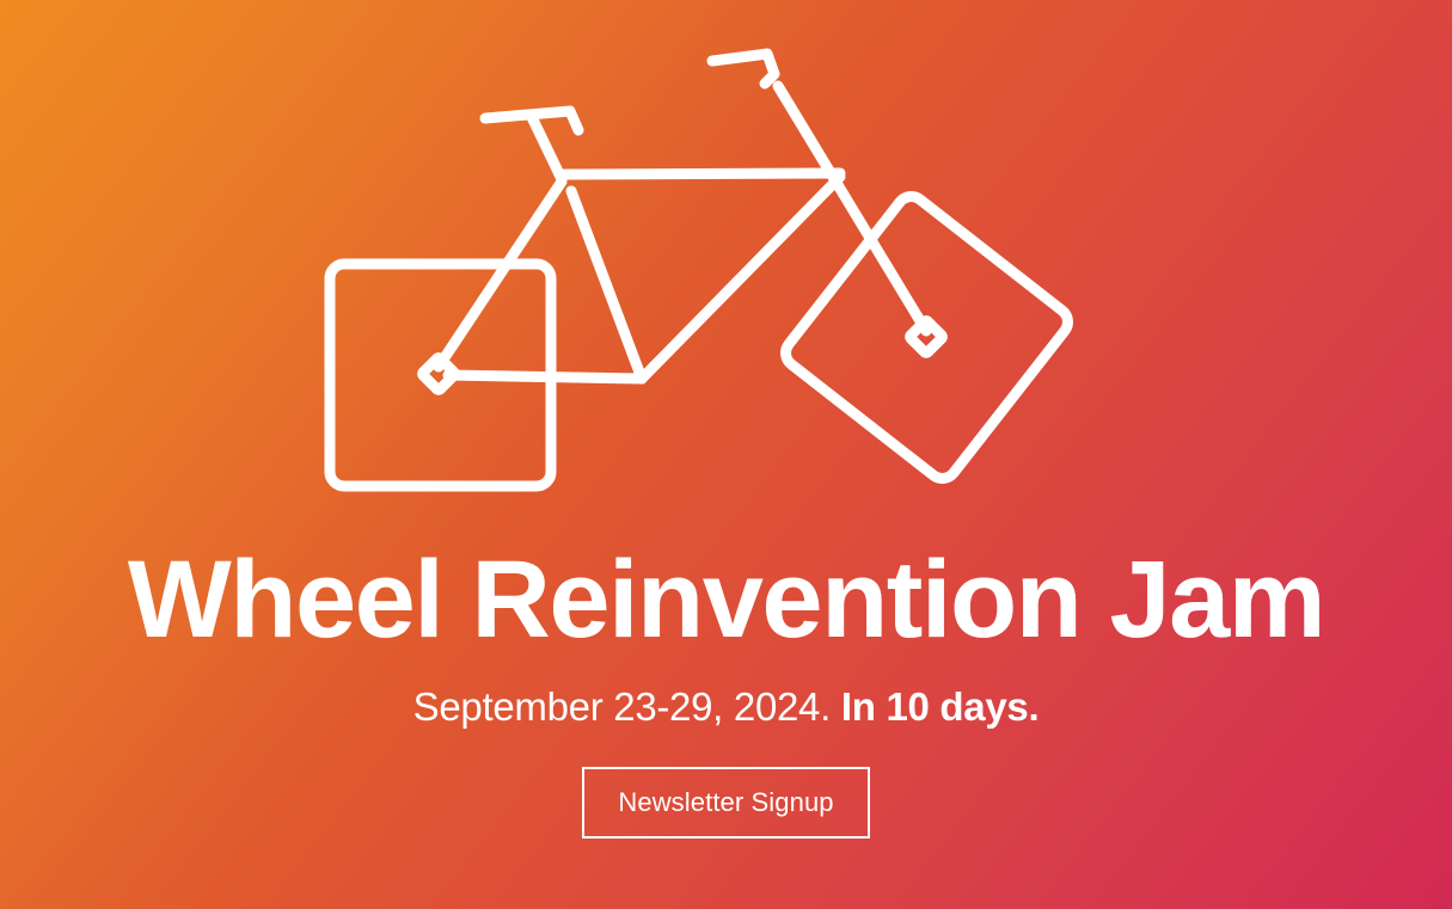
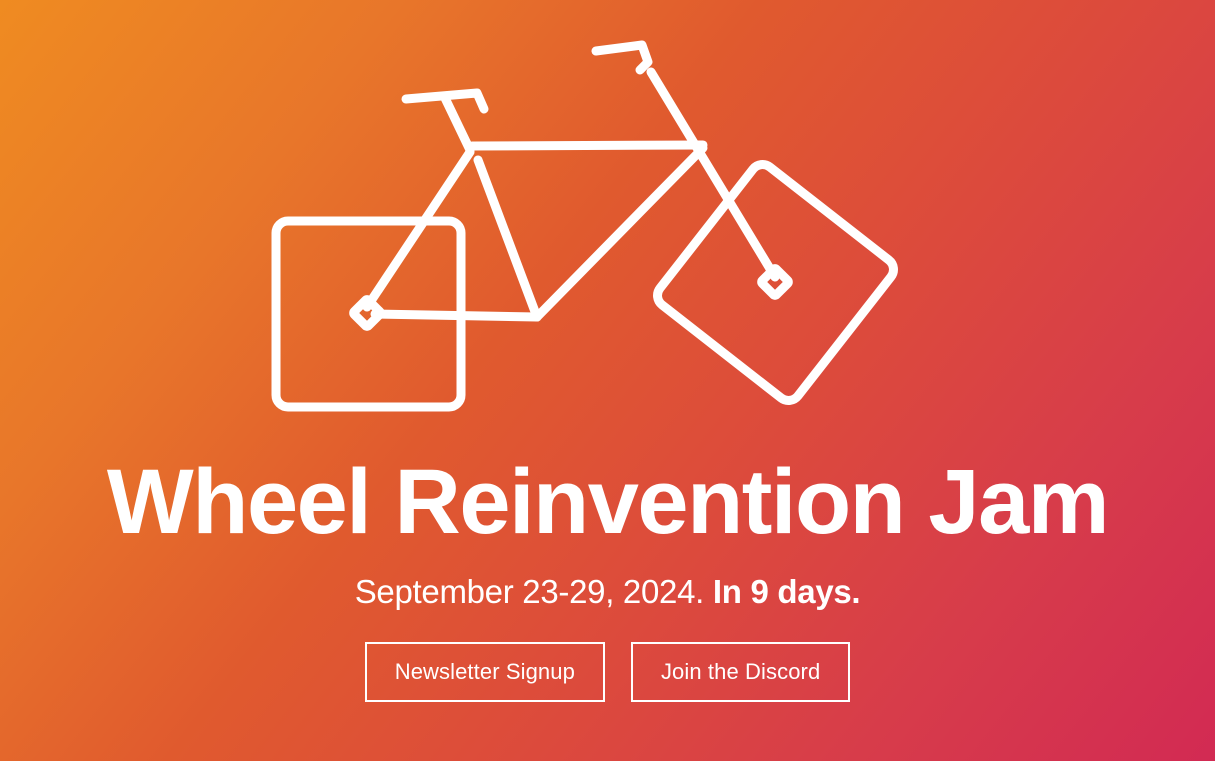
  Wheel Reinvention Jam
- September 23-29, 2024. In 10 days.
+ September 23-29, 2024. In 9 days.
  Newsletter Signup
+ Join the Discord
